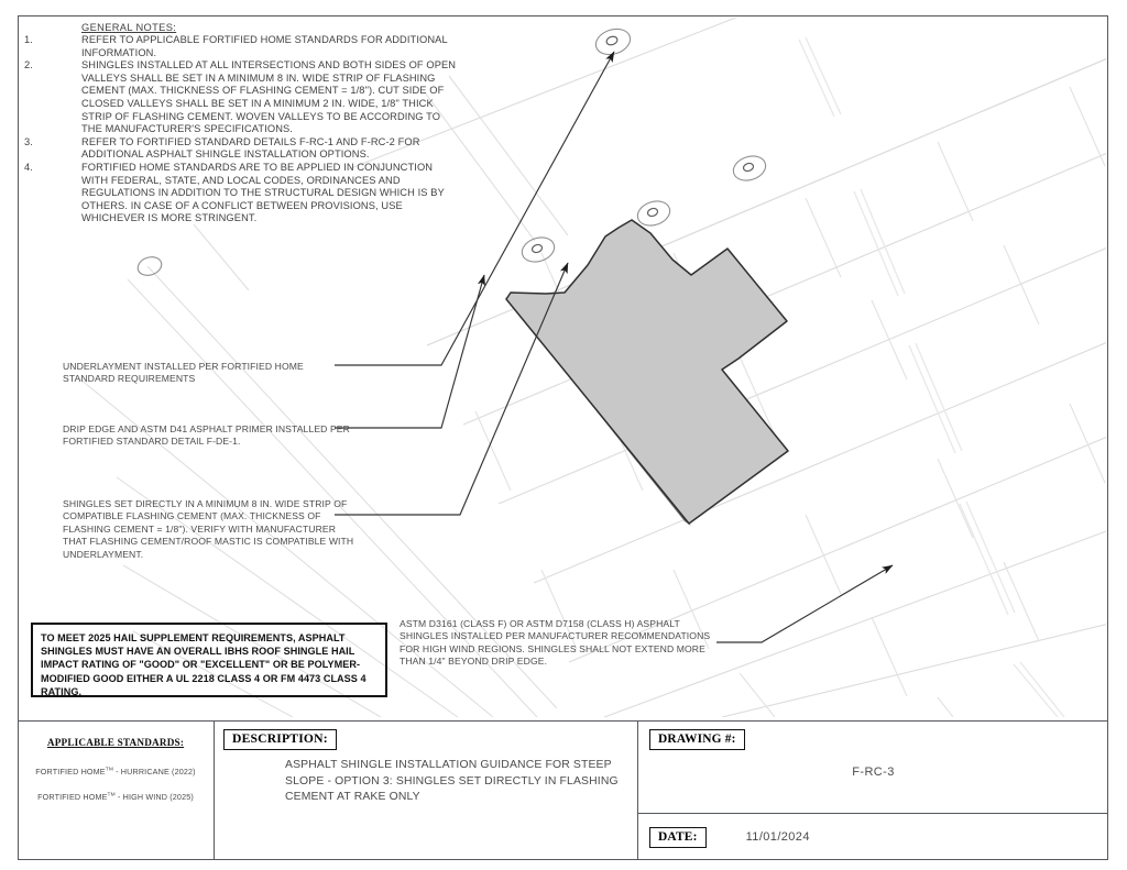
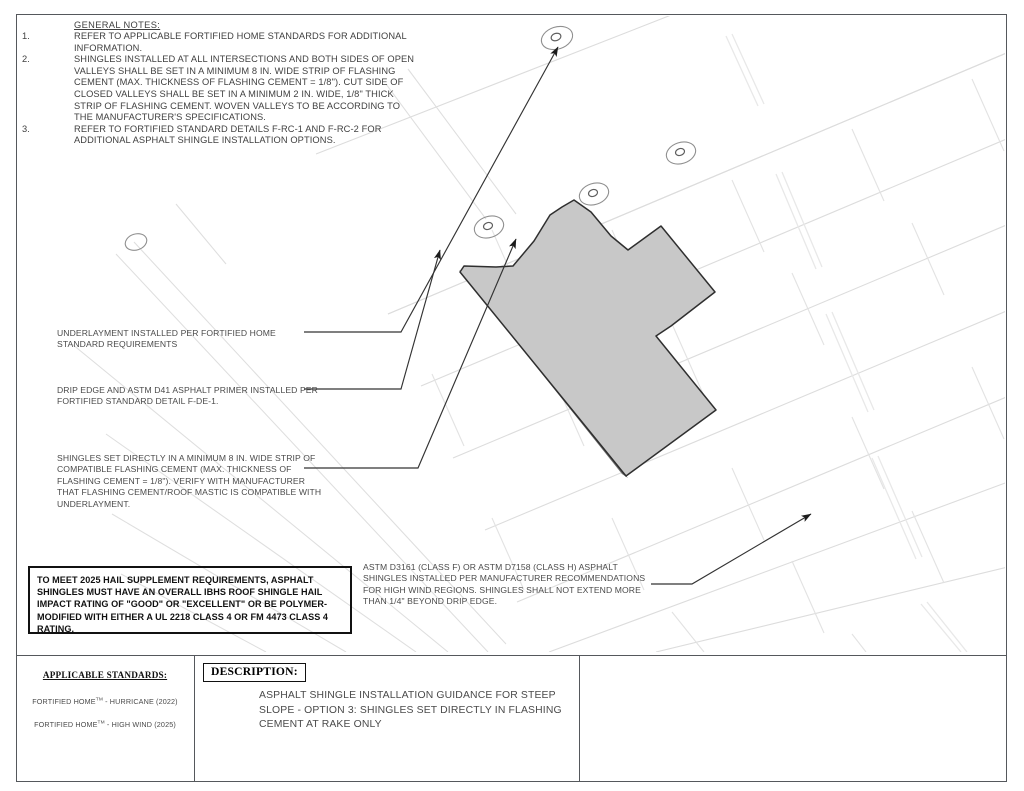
  GENERAL NOTES:
  1.
  REFER TO APPLICABLE FORTIFIED HOME STANDARDS FOR ADDITIONAL INFORMATION.
  2.
  SHINGLES INSTALLED AT ALL INTERSECTIONS AND BOTH SIDES OF OPEN VALLEYS SHALL BE SET IN A MINIMUM 8 IN. WIDE STRIP OF FLASHING CEMENT (MAX. THICKNESS OF FLASHING CEMENT = 1/8"). CUT SIDE OF CLOSED VALLEYS SHALL BE SET IN A MINIMUM 2 IN. WIDE, 1/8" THICK STRIP OF FLASHING CEMENT. WOVEN VALLEYS TO BE ACCORDING TO THE MANUFACTURER'S SPECIFICATIONS.
  3.
  REFER TO FORTIFIED STANDARD DETAILS F-RC-1 AND F-RC-2 FOR ADDITIONAL ASPHALT SHINGLE INSTALLATION OPTIONS.
- 4.
- FORTIFIED HOME STANDARDS ARE TO BE APPLIED IN CONJUNCTION WITH FEDERAL, STATE, AND LOCAL CODES, ORDINANCES AND REGULATIONS IN ADDITION TO THE STRUCTURAL DESIGN WHICH IS BY OTHERS. IN CASE OF A CONFLICT BETWEEN PROVISIONS, USE WHICHEVER IS MORE STRINGENT.
  UNDERLAYMENT INSTALLED PER FORTIFIED HOME STANDARD REQUIREMENTS
  DRIP EDGE AND ASTM D41 ASPHALT PRIMER INSTALLED PER FORTIFIED STANDARD DETAIL F-DE-1.
  SHINGLES SET DIRECTLY IN A MINIMUM 8 IN. WIDE STRIP OF COMPATIBLE FLASHING CEMENT (MAX. THICKNESS OF FLASHING CEMENT = 1/8"). VERIFY WITH MANUFACTURER THAT FLASHING CEMENT/ROOF MASTIC IS COMPATIBLE WITH UNDERLAYMENT.
  ASTM D3161 (CLASS F) OR ASTM D7158 (CLASS H) ASPHALT SHINGLES INSTALLED PER MANUFACTURER RECOMMENDATIONS FOR HIGH WIND REGIONS. SHINGLES SHALL NOT EXTEND MORE THAN 1/4" BEYOND DRIP EDGE.
- TO MEET 2025 HAIL SUPPLEMENT REQUIREMENTS, ASPHALT SHINGLES MUST HAVE AN OVERALL IBHS ROOF SHINGLE HAIL IMPACT RATING OF "GOOD" OR "EXCELLENT" OR BE POLYMER-MODIFIED GOOD EITHER A UL 2218 CLASS 4 OR FM 4473 CLASS 4 RATING.
+ TO MEET 2025 HAIL SUPPLEMENT REQUIREMENTS, ASPHALT SHINGLES MUST HAVE AN OVERALL IBHS ROOF SHINGLE HAIL IMPACT RATING OF "GOOD" OR "EXCELLENT" OR BE POLYMER-MODIFIED WITH EITHER A UL 2218 CLASS 4 OR FM 4473 CLASS 4 RATING.
  APPLICABLE STANDARDS:
  FORTIFIED HOME - HURRICANE (2022)
  FORTIFIED HOME - HIGH WIND (2025)
  DESCRIPTION:
  ASPHALT SHINGLE INSTALLATION GUIDANCE FOR STEEP SLOPE - OPTION 3: SHINGLES SET DIRECTLY IN FLASHING CEMENT AT RAKE ONLY
- DRAWING #:
- F-RC-3
- DATE:
- 11/01/2024
